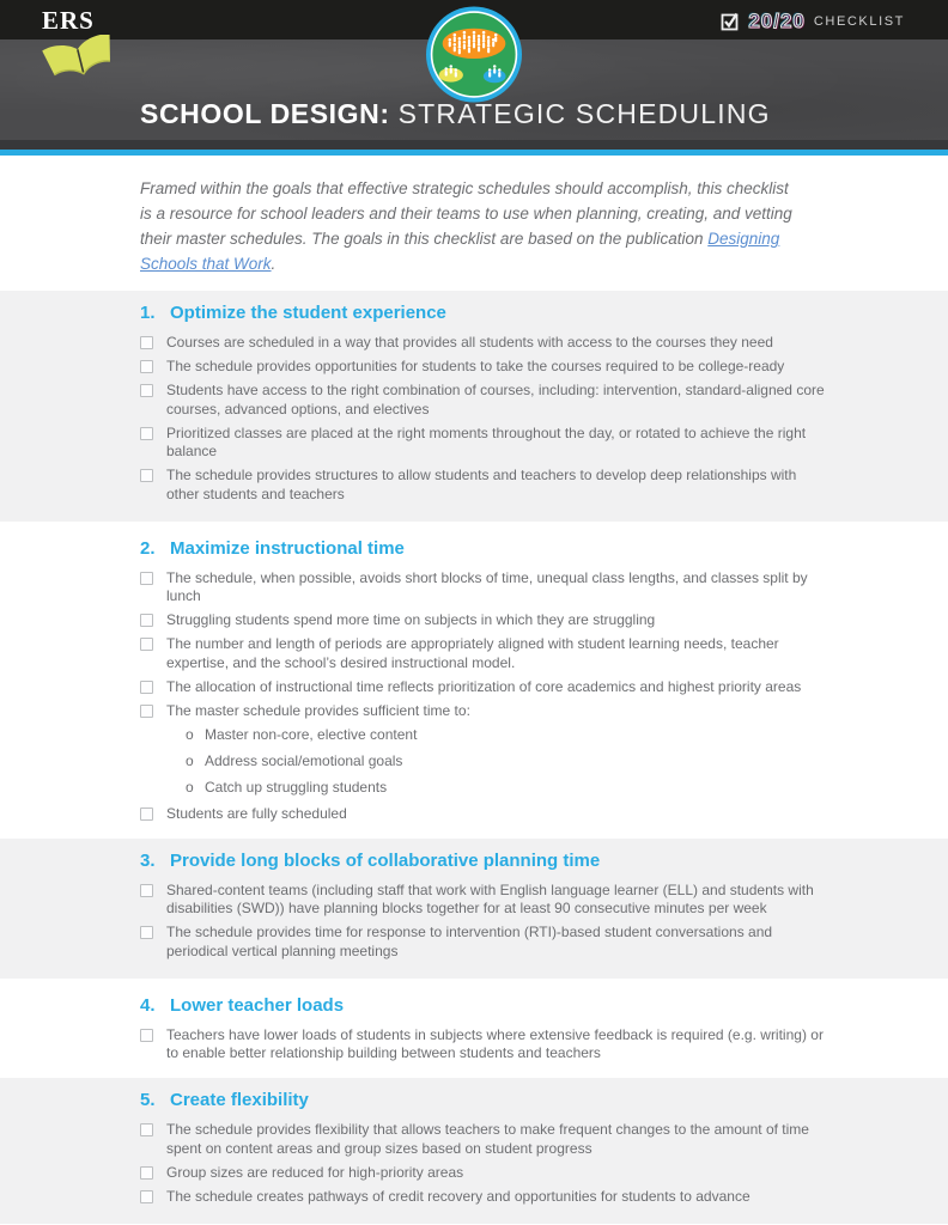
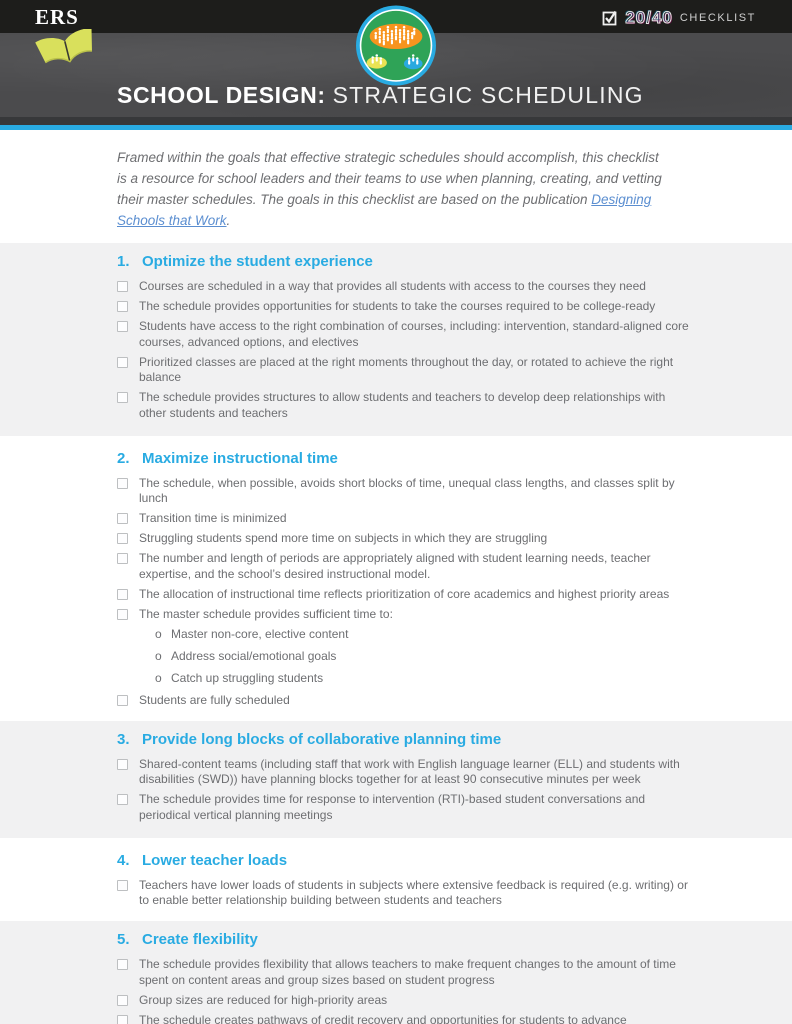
  ERS
- 20/20
+ 20/40
  CHECKLIST
  SCHOOL DESIGN: STRATEGIC SCHEDULING
  Framed within the goals that effective strategic schedules should accomplish, this checklist is a resource for school leaders and their teams to use when planning, creating, and vetting their master schedules. The goals in this checklist are based on the publication Designing Schools that Work.
  1.
  Optimize the student experience
  Courses are scheduled in a way that provides all students with access to the courses they need
  The schedule provides opportunities for students to take the courses required to be college-ready
  Students have access to the right combination of courses, including: intervention, standard-aligned core courses, advanced options, and electives
  Prioritized classes are placed at the right moments throughout the day, or rotated to achieve the right balance
  The schedule provides structures to allow students and teachers to develop deep relationships with other students and teachers
  2.
  Maximize instructional time
  The schedule, when possible, avoids short blocks of time, unequal class lengths, and classes split by lunch
+ Transition time is minimized
  Struggling students spend more time on subjects in which they are struggling
  The number and length of periods are appropriately aligned with student learning needs, teacher expertise, and the school’s desired instructional model.
  The allocation of instructional time reflects prioritization of core academics and highest priority areas
  The master schedule provides sufficient time to:
  o
  Master non-core, elective content
  o
  Address social/emotional goals
  o
  Catch up struggling students
  Students are fully scheduled
  3.
  Provide long blocks of collaborative planning time
  Shared-content teams (including staff that work with English language learner (ELL) and students with disabilities (SWD)) have planning blocks together for at least 90 consecutive minutes per week
  The schedule provides time for response to intervention (RTI)-based student conversations and periodical vertical planning meetings
  4.
  Lower teacher loads
  Teachers have lower loads of students in subjects where extensive feedback is required (e.g. writing) or to enable better relationship building between students and teachers
  5.
  Create flexibility
  The schedule provides flexibility that allows teachers to make frequent changes to the amount of time spent on content areas and group sizes based on student progress
  Group sizes are reduced for high-priority areas
  The schedule creates pathways of credit recovery and opportunities for students to advance
